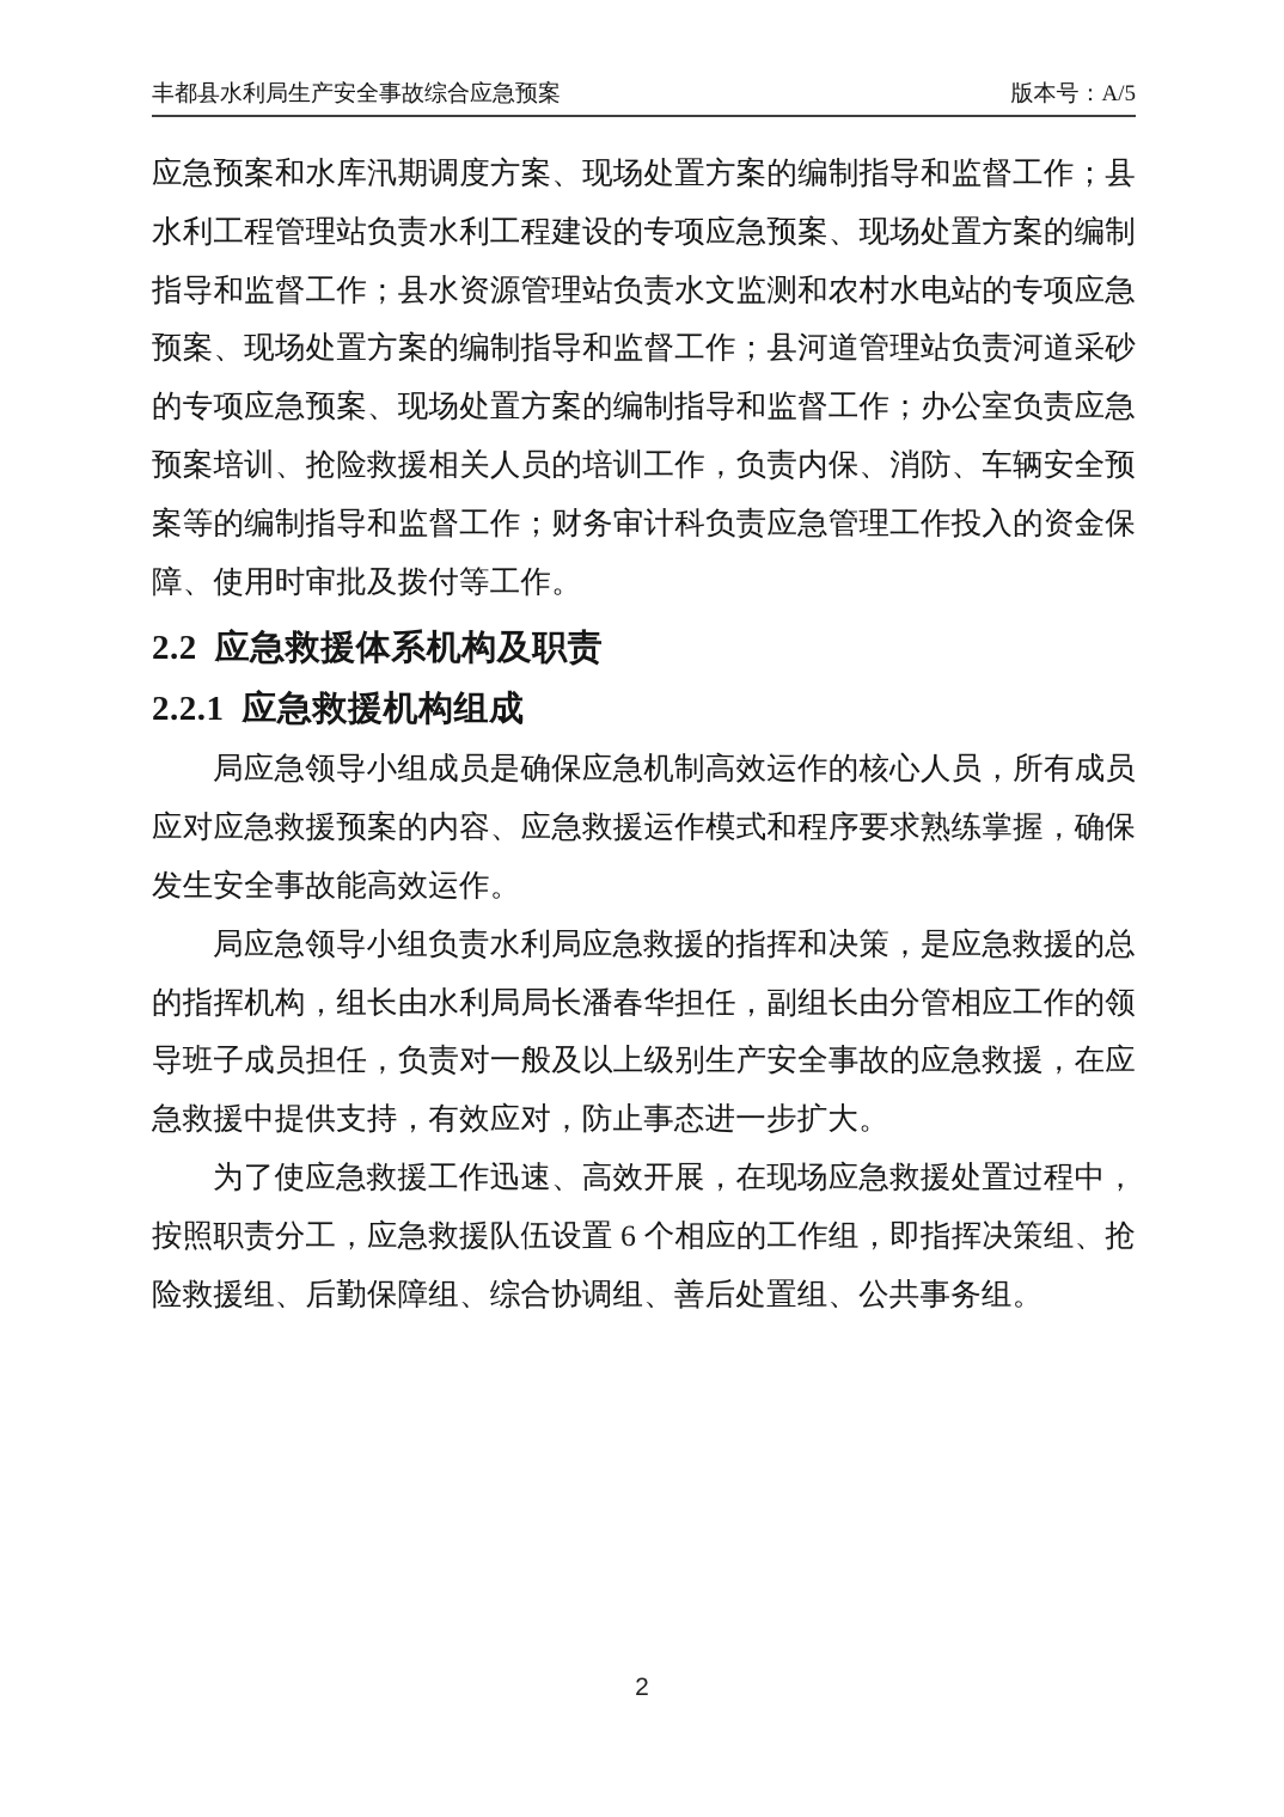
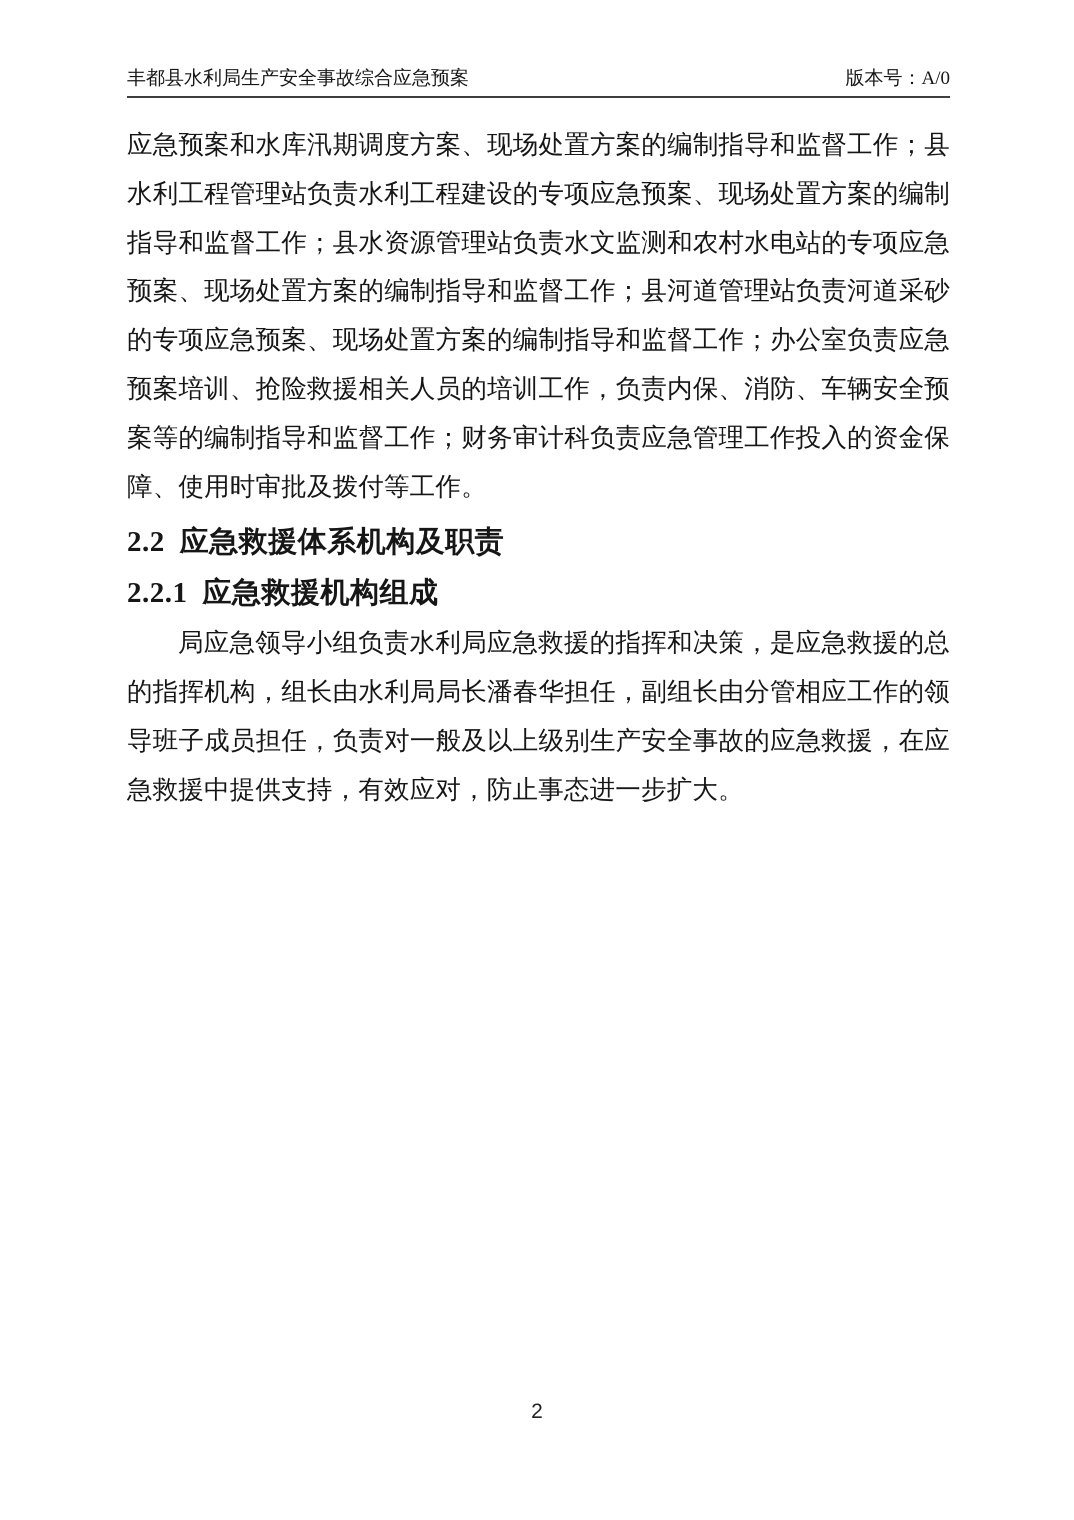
  丰都县水利局生产安全事故综合应急预案
- 版本号：A/5
+ 版本号：A/0
  应急预案和水库汛期调度方案、现场处置方案的编制指导和监督工作；县水利工程管理站负责水利工程建设的专项应急预案、现场处置方案的编制指导和监督工作；县水资源管理站负责水文监测和农村水电站的专项应急预案、现场处置方案的编制指导和监督工作；县河道管理站负责河道采砂的专项应急预案、现场处置方案的编制指导和监督工作；办公室负责应急预案培训、抢险救援相关人员的培训工作，负责内保、消防、车辆安全预案等的编制指导和监督工作；财务审计科负责应急管理工作投入的资金保障、使用时审批及拨付等工作。
  2.2 应急救援体系机构及职责
  2.2.1 应急救援机构组成
- 局应急领导小组成员是确保应急机制高效运作的核心人员，所有成员应对应急救援预案的内容、应急救援运作模式和程序要求熟练掌握，确保发生安全事故能高效运作。
  局应急领导小组负责水利局应急救援的指挥和决策，是应急救援的总的指挥机构，组长由水利局局长潘春华担任，副组长由分管相应工作的领导班子成员担任，负责对一般及以上级别生产安全事故的应急救援，在应急救援中提供支持，有效应对，防止事态进一步扩大。
- 为了使应急救援工作迅速、高效开展，在现场应急救援处置过程中，按照职责分工，应急救援队伍设置 6 个相应的工作组，即指挥决策组、抢险救援组、后勤保障组、综合协调组、善后处置组、公共事务组。
  2
